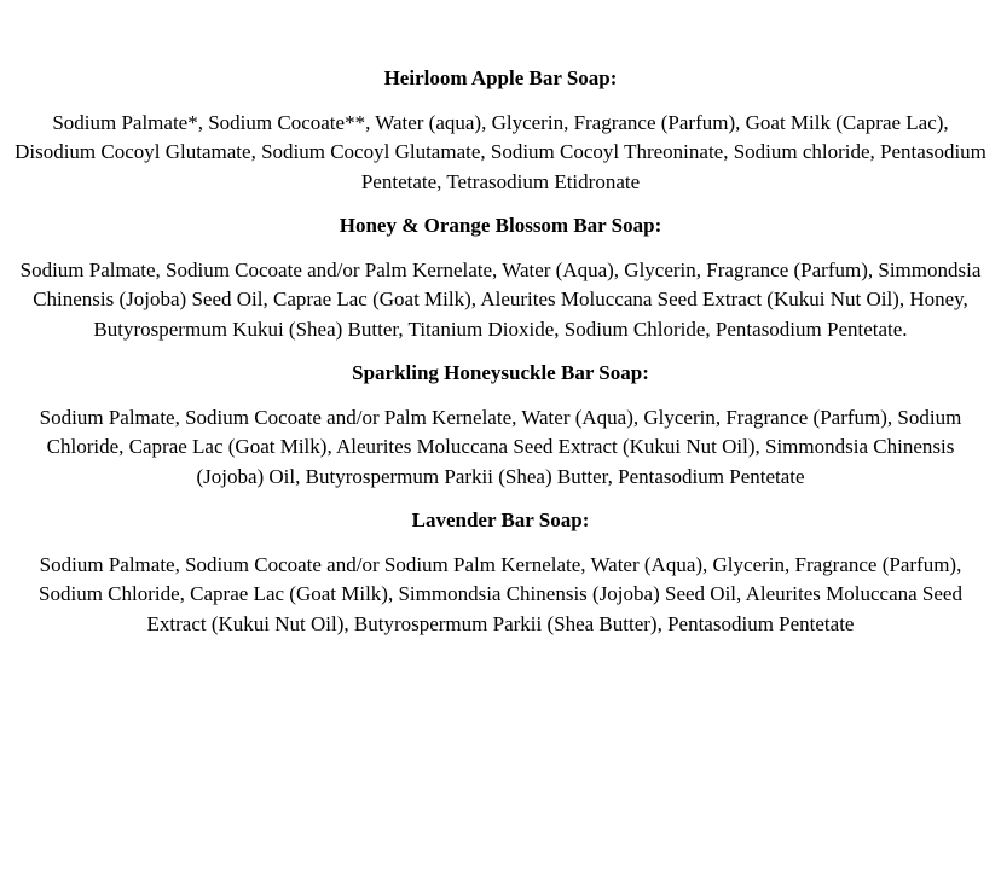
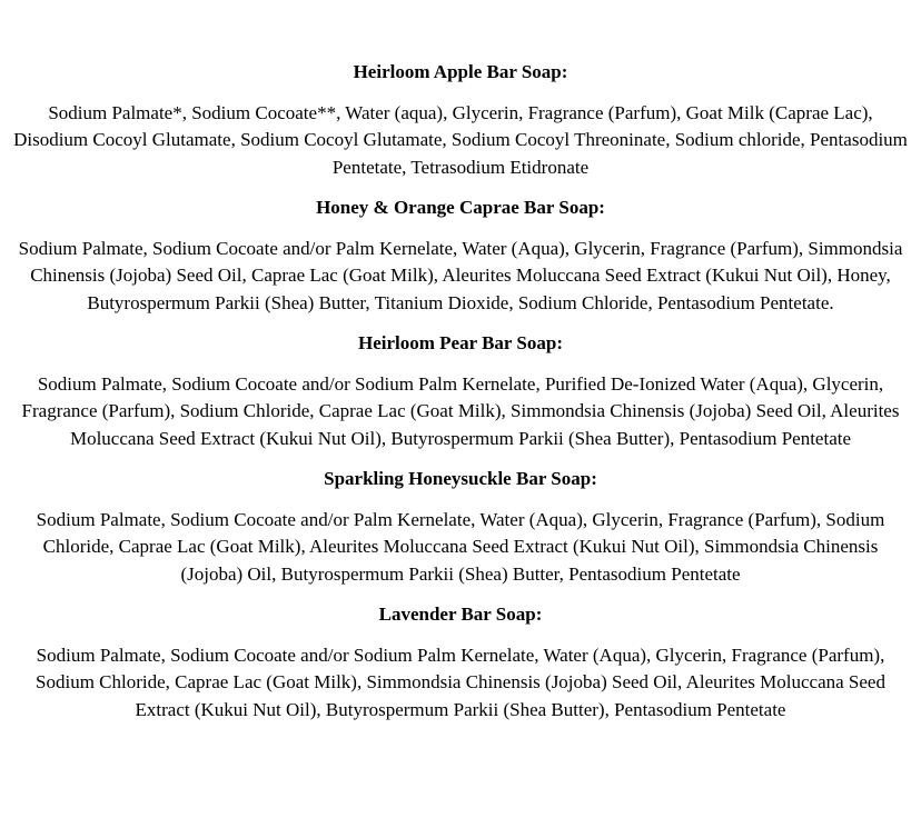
  Heirloom Apple Bar Soap:
  Sodium Palmate*, Sodium Cocoate**, Water (aqua), Glycerin, Fragrance (Parfum), Goat Milk (Caprae Lac), Disodium Cocoyl Glutamate, Sodium Cocoyl Glutamate, Sodium Cocoyl Threoninate, Sodium chloride, Pentasodium Pentetate, Tetrasodium Etidronate
- Honey & Orange Blossom Bar Soap:
+ Honey & Orange Caprae Bar Soap:
- Sodium Palmate, Sodium Cocoate and/or Palm Kernelate, Water (Aqua), Glycerin, Fragrance (Parfum), Simmondsia Chinensis (Jojoba) Seed Oil, Caprae Lac (Goat Milk), Aleurites Moluccana Seed Extract (Kukui Nut Oil), Honey, Butyrospermum Kukui (Shea) Butter, Titanium Dioxide, Sodium Chloride, Pentasodium Pentetate.
+ Sodium Palmate, Sodium Cocoate and/or Palm Kernelate, Water (Aqua), Glycerin, Fragrance (Parfum), Simmondsia Chinensis (Jojoba) Seed Oil, Caprae Lac (Goat Milk), Aleurites Moluccana Seed Extract (Kukui Nut Oil), Honey, Butyrospermum Parkii (Shea) Butter, Titanium Dioxide, Sodium Chloride, Pentasodium Pentetate.
+ Heirloom Pear Bar Soap:
+ Sodium Palmate, Sodium Cocoate and/or Sodium Palm Kernelate, Purified De-Ionized Water (Aqua), Glycerin, Fragrance (Parfum), Sodium Chloride, Caprae Lac (Goat Milk), Simmondsia Chinensis (Jojoba) Seed Oil, Aleurites Moluccana Seed Extract (Kukui Nut Oil), Butyrospermum Parkii (Shea Butter), Pentasodium Pentetate
  Sparkling Honeysuckle Bar Soap:
  Sodium Palmate, Sodium Cocoate and/or Palm Kernelate, Water (Aqua), Glycerin, Fragrance (Parfum), Sodium Chloride, Caprae Lac (Goat Milk), Aleurites Moluccana Seed Extract (Kukui Nut Oil), Simmondsia Chinensis (Jojoba) Oil, Butyrospermum Parkii (Shea) Butter, Pentasodium Pentetate
  Lavender Bar Soap:
  Sodium Palmate, Sodium Cocoate and/or Sodium Palm Kernelate, Water (Aqua), Glycerin, Fragrance (Parfum), Sodium Chloride, Caprae Lac (Goat Milk), Simmondsia Chinensis (Jojoba) Seed Oil, Aleurites Moluccana Seed Extract (Kukui Nut Oil), Butyrospermum Parkii (Shea Butter), Pentasodium Pentetate
